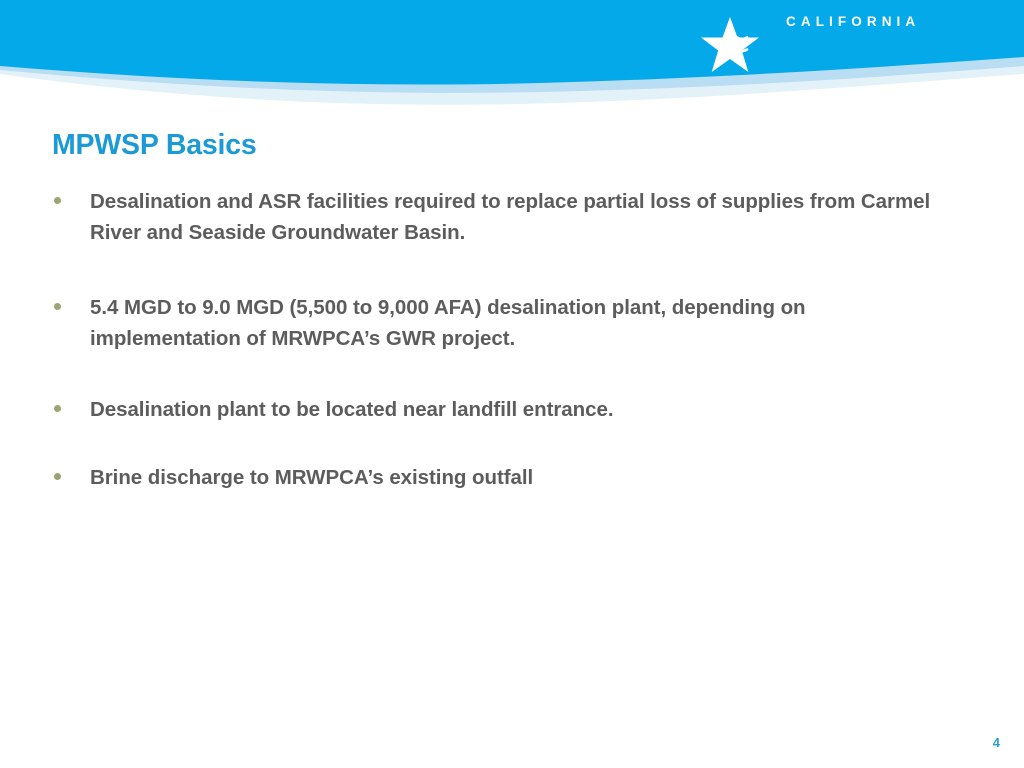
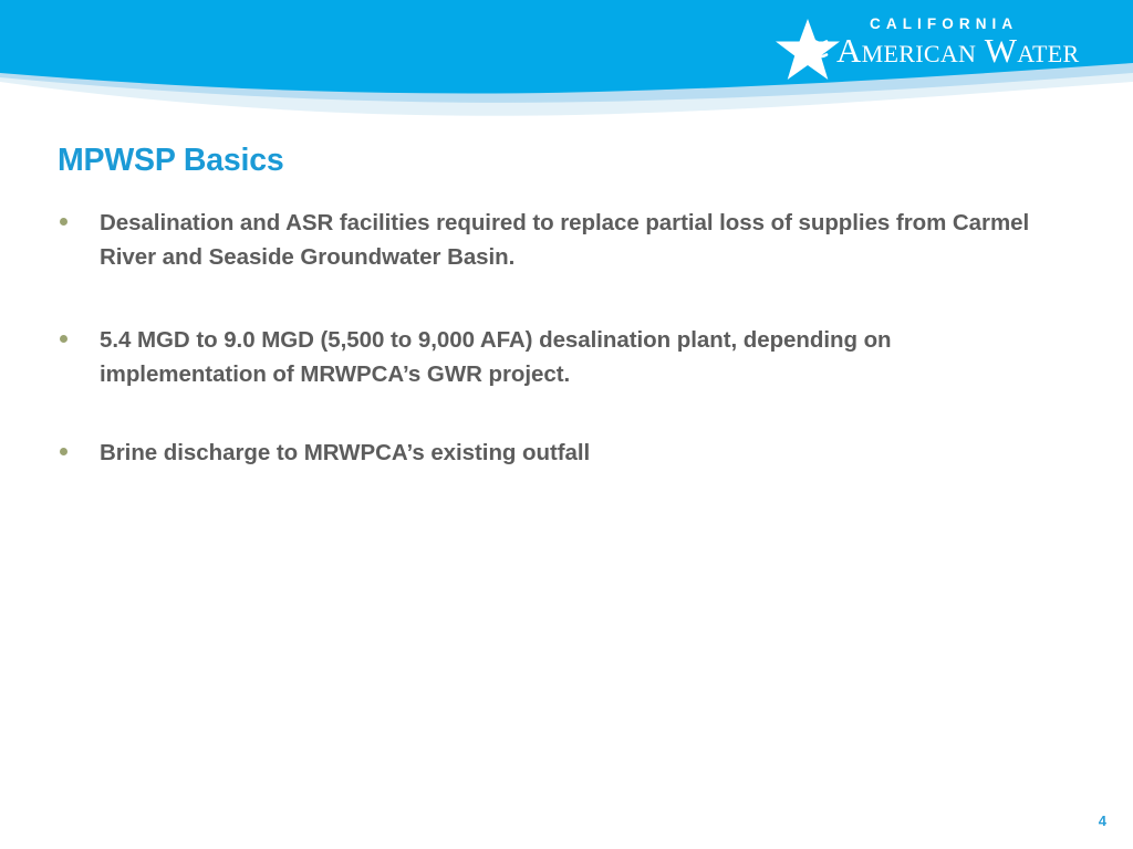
  CALIFORNIA
+ American Water
  MPWSP Basics
  Desalination and ASR facilities required to replace partial loss of supplies from Carmel River and Seaside Groundwater Basin.
  5.4 MGD to 9.0 MGD (5,500 to 9,000 AFA) desalination plant, depending on implementation of MRWPCA’s GWR project.
- Desalination plant to be located near landfill entrance.
  Brine discharge to MRWPCA’s existing outfall
  4
